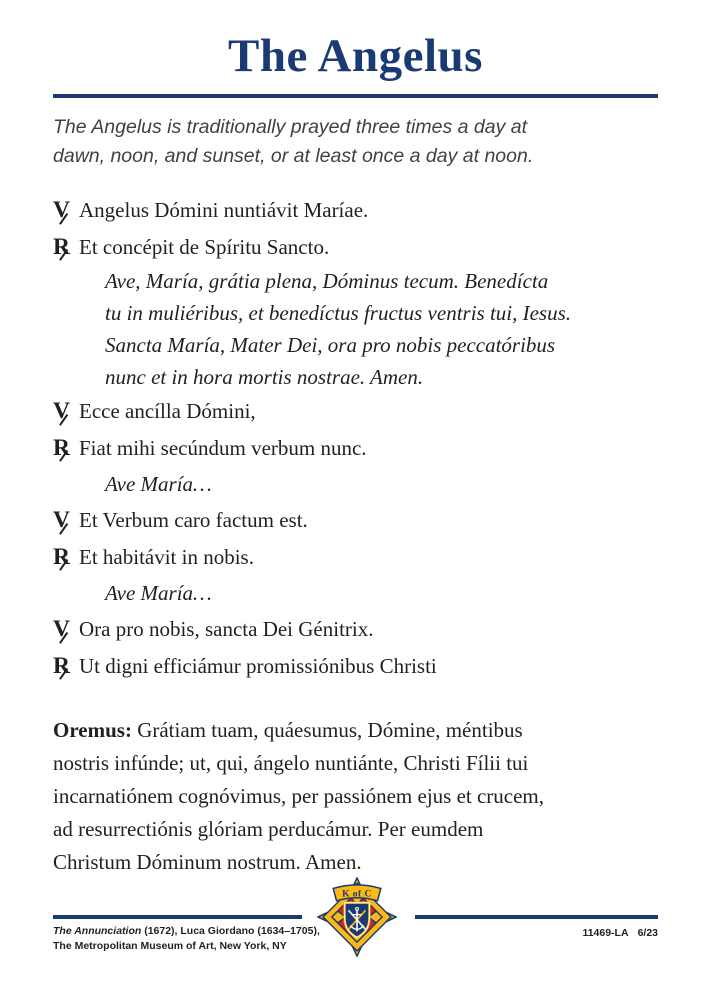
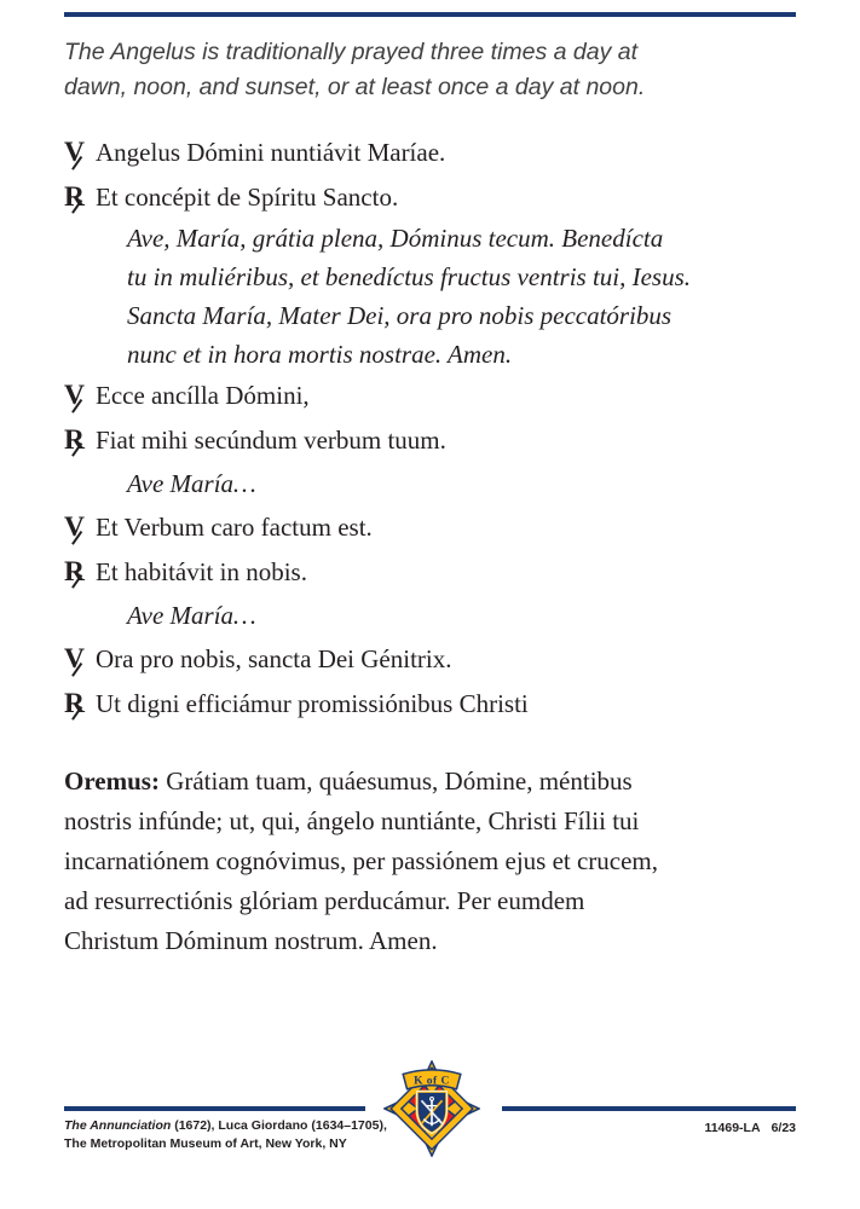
- The Angelus
  The Angelus is traditionally prayed three times a day at
  dawn, noon, and sunset, or at least once a day at noon.
  V
  Angelus Dómini nuntiávit Maríae.
  R
  Et concépit de Spíritu Sancto.
  Ave, María, grátia plena, Dóminus tecum. Benedícta
  tu in muliéribus, et benedíctus fructus ventris tui, Iesus.
  Sancta María, Mater Dei, ora pro nobis peccatóribus
  nunc et in hora mortis nostrae. Amen.
  V
  Ecce ancílla Dómini,
  R
- Fiat mihi secúndum verbum nunc.
+ Fiat mihi secúndum verbum tuum.
  Ave María…
  V
  Et Verbum caro factum est.
  R
  Et habitávit in nobis.
  Ave María…
  V
  Ora pro nobis, sancta Dei Génitrix.
  R
  Ut digni efficiámur promissiónibus Christi
  Oremus: Grátiam tuam, quáesumus, Dómine, méntibus
  nostris infúnde; ut, qui, ángelo nuntiánte, Christi Fílii tui
  incarnatiónem cognóvimus, per passiónem ejus et crucem,
  ad resurrectiónis glóriam perducámur. Per eumdem
  Christum Dóminum nostrum. Amen.
  K of C
  The Annunciation (1672), Luca Giordano (1634–1705),
  The Metropolitan Museum of Art, New York, NY
  11469-LA 6/23
